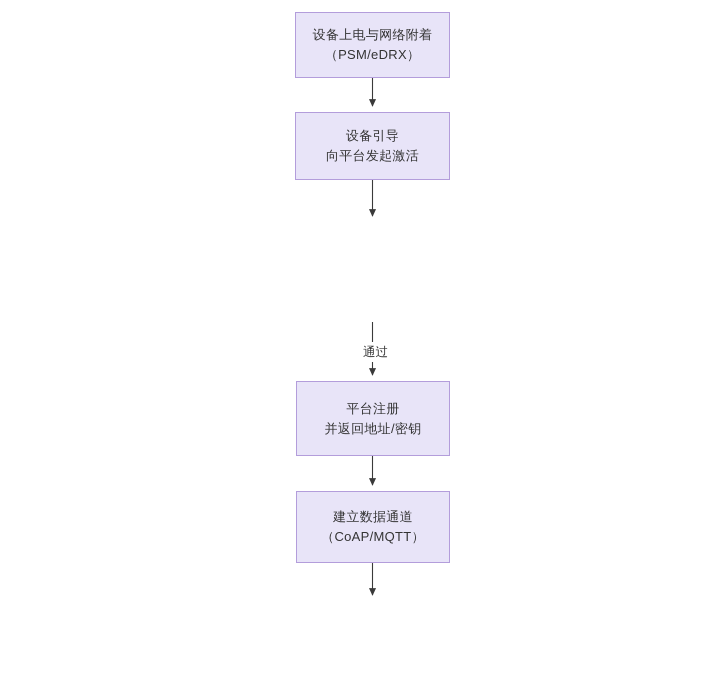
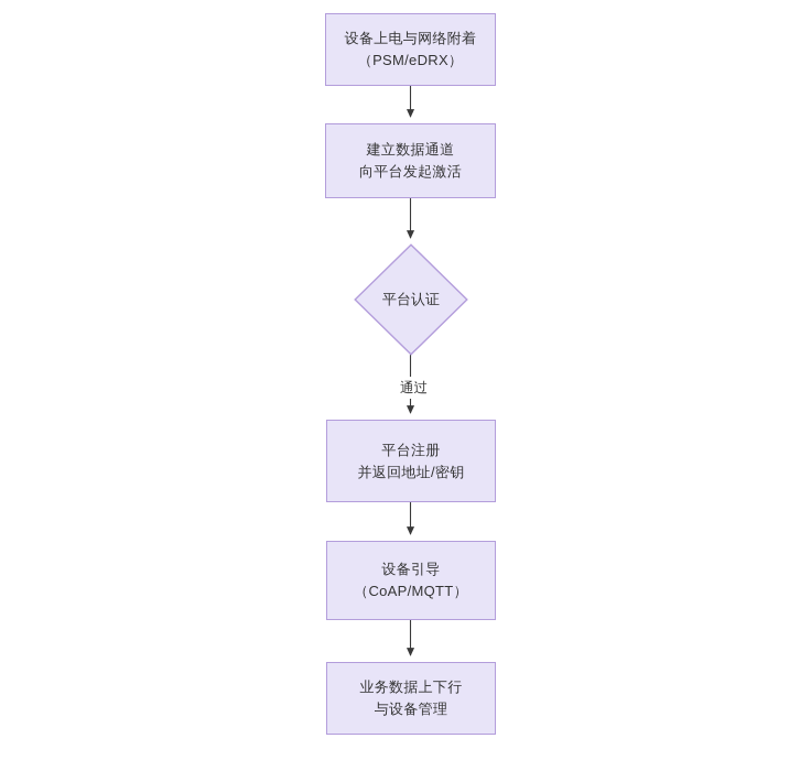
  设备上电与网络附着
  （PSM/eDRX）
- 设备引导
+ 建立数据通道
  向平台发起激活
+ 平台认证
  通过
  平台注册
  并返回地址/密钥
- 建立数据通道
+ 设备引导
  （CoAP/MQTT）
+ 业务数据上下行
+ 与设备管理
